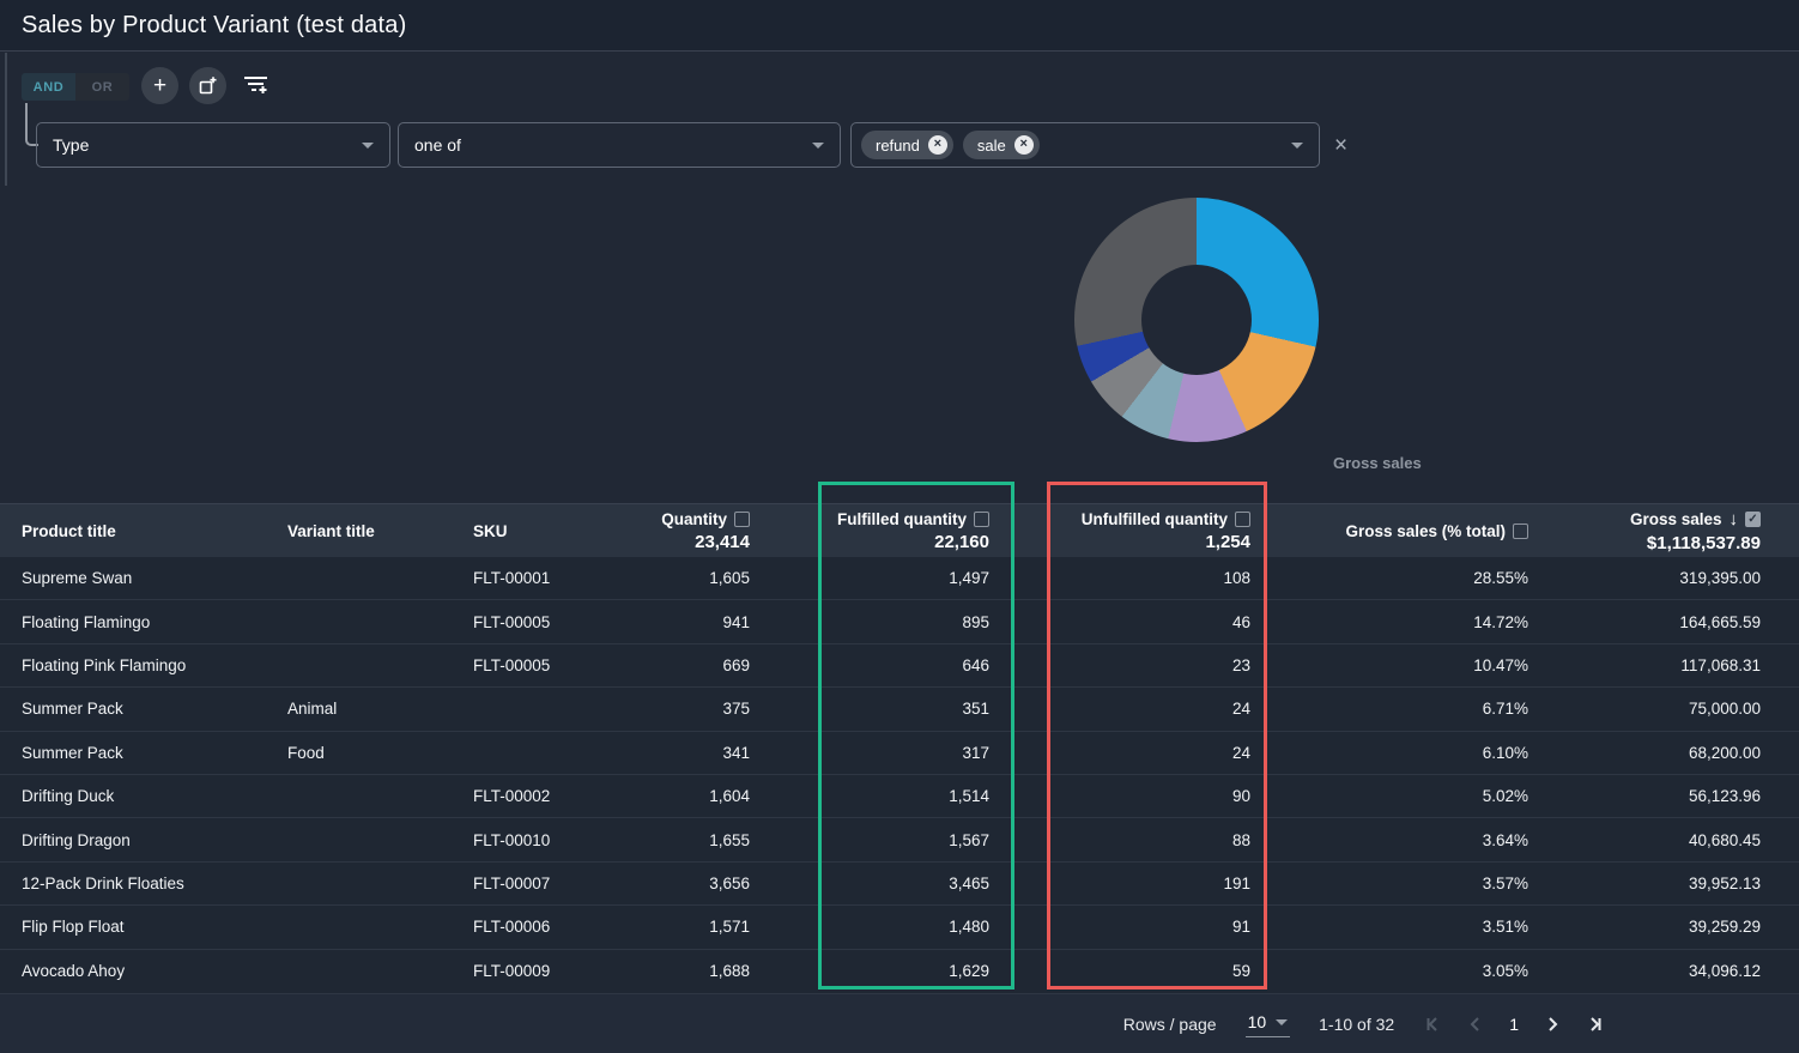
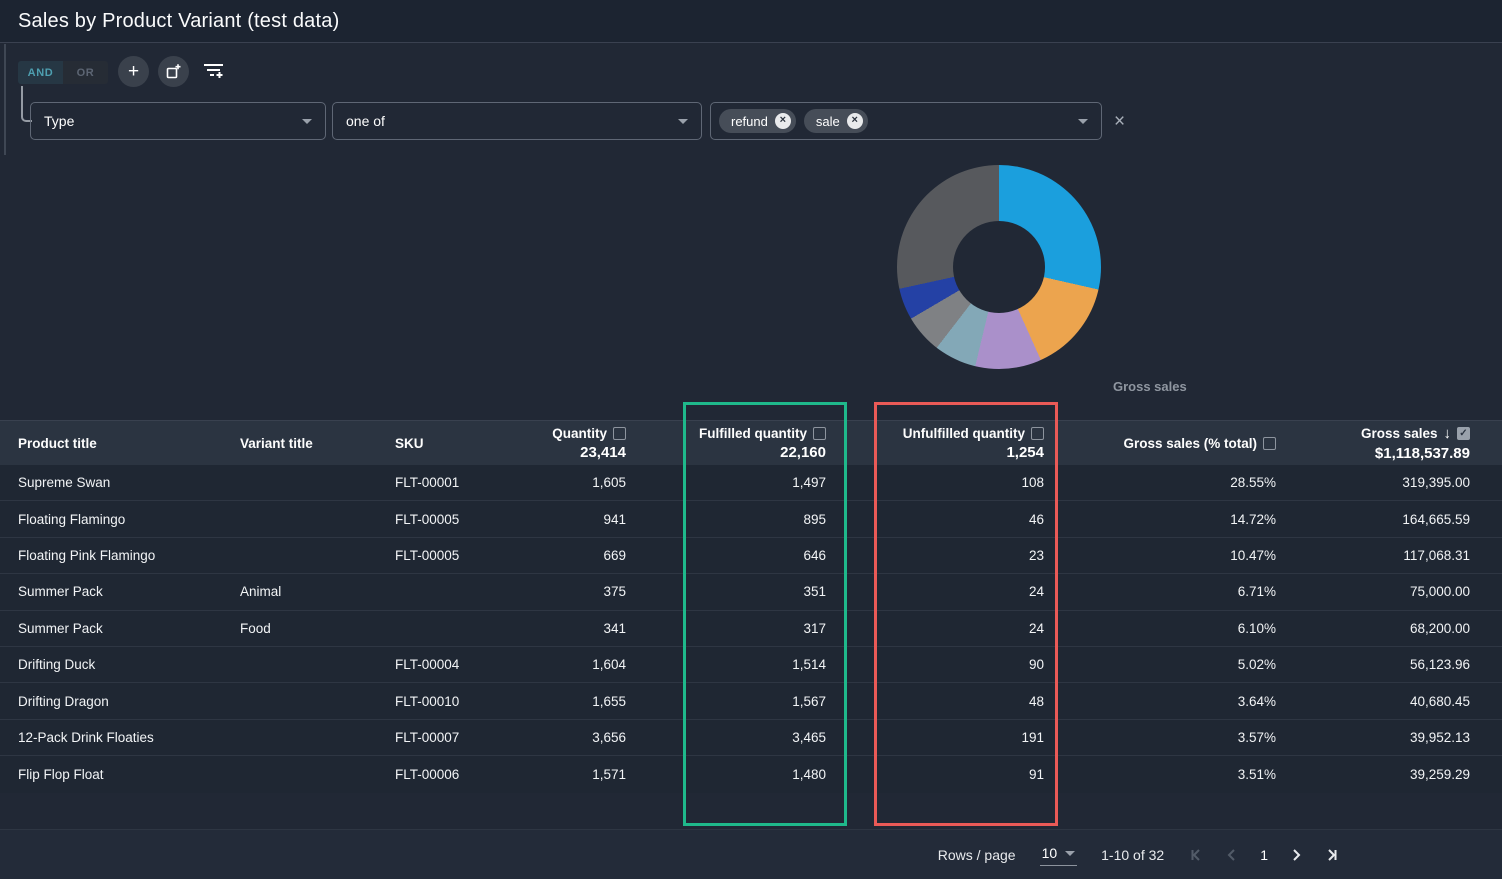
  Sales by Product Variant (test data)
  AND
  OR
  +
  Type
  one of
  refund
  ×
  sale
  ×
  ×
  Gross sales
  Product title
  Variant title
  SKU
  Quantity
  23,414
  Fulfilled quantity
  22,160
  Unfulfilled quantity
  1,254
  Gross sales (% total)
  Gross sales
  ↓
  ✓
  $1,118,537.89
  Supreme Swan
  FLT-00001
  1,605
  1,497
  108
  28.55%
  319,395.00
  Floating Flamingo
  FLT-00005
  941
  895
  46
  14.72%
  164,665.59
  Floating Pink Flamingo
  FLT-00005
  669
  646
  23
  10.47%
  117,068.31
  Summer Pack
  Animal
  375
  351
  24
  6.71%
  75,000.00
  Summer Pack
  Food
  341
  317
  24
  6.10%
  68,200.00
  Drifting Duck
- FLT-00002
+ FLT-00004
  1,604
  1,514
  90
  5.02%
  56,123.96
  Drifting Dragon
  FLT-00010
  1,655
  1,567
- 88
+ 48
  3.64%
  40,680.45
  12-Pack Drink Floaties
  FLT-00007
  3,656
  3,465
  191
  3.57%
  39,952.13
  Flip Flop Float
  FLT-00006
  1,571
  1,480
  91
  3.51%
  39,259.29
- Avocado Ahoy
- FLT-00009
- 1,688
- 1,629
- 59
- 3.05%
- 34,096.12
  Rows / page
  10
  1-10 of 32
  1
